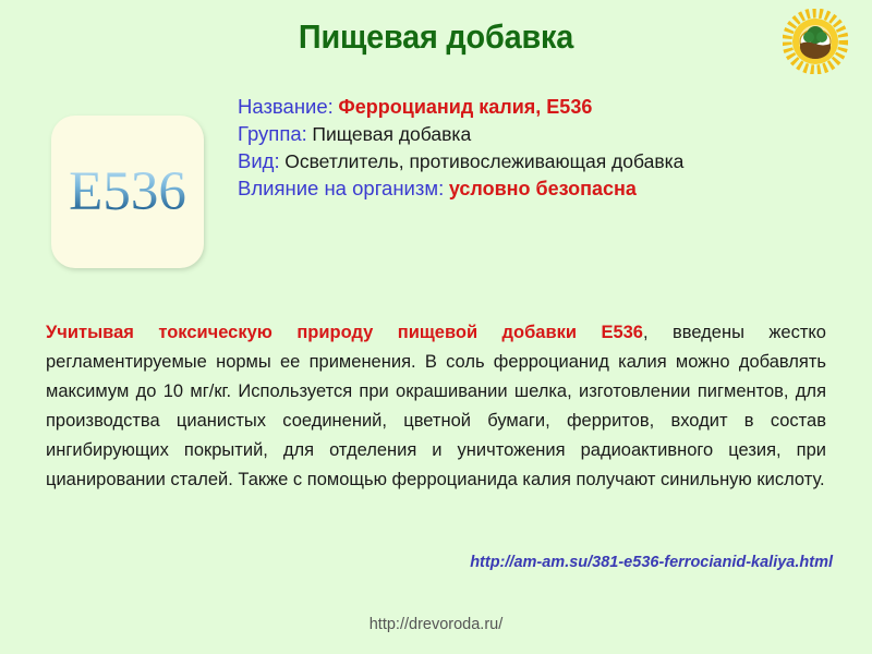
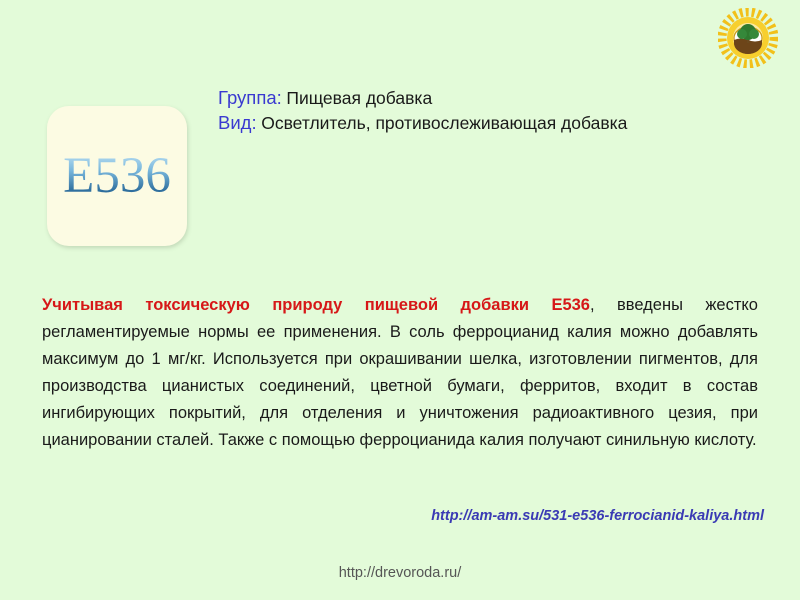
- Пищевая добавка
  E536
- Название: Ферроцианид калия, E536
  Группа: Пищевая добавка
  Вид: Осветлитель, противослеживающая добавка
- Влияние на организм: условно безопасна
- Учитывая токсическую природу пищевой добавки E536, введены жестко регламентируемые нормы ее применения. В соль ферроцианид калия можно добавлять максимум до 10 мг/кг. Используется при окрашивании шелка, изготовлении пигментов, для производства цианистых соединений, цветной бумаги, ферритов, входит в состав ингибирующих покрытий, для отделения и уничтожения радиоактивного цезия, при цианировании сталей. Также с помощью ферроцианида калия получают синильную кислоту.
+ Учитывая токсическую природу пищевой добавки E536, введены жестко регламентируемые нормы ее применения. В соль ферроцианид калия можно добавлять максимум до 1 мг/кг. Используется при окрашивании шелка, изготовлении пигментов, для производства цианистых соединений, цветной бумаги, ферритов, входит в состав ингибирующих покрытий, для отделения и уничтожения радиоактивного цезия, при цианировании сталей. Также с помощью ферроцианида калия получают синильную кислоту.
- http://am-am.su/381-e536-ferrocianid-kaliya.html
+ http://am-am.su/531-e536-ferrocianid-kaliya.html
  http://drevoroda.ru/
